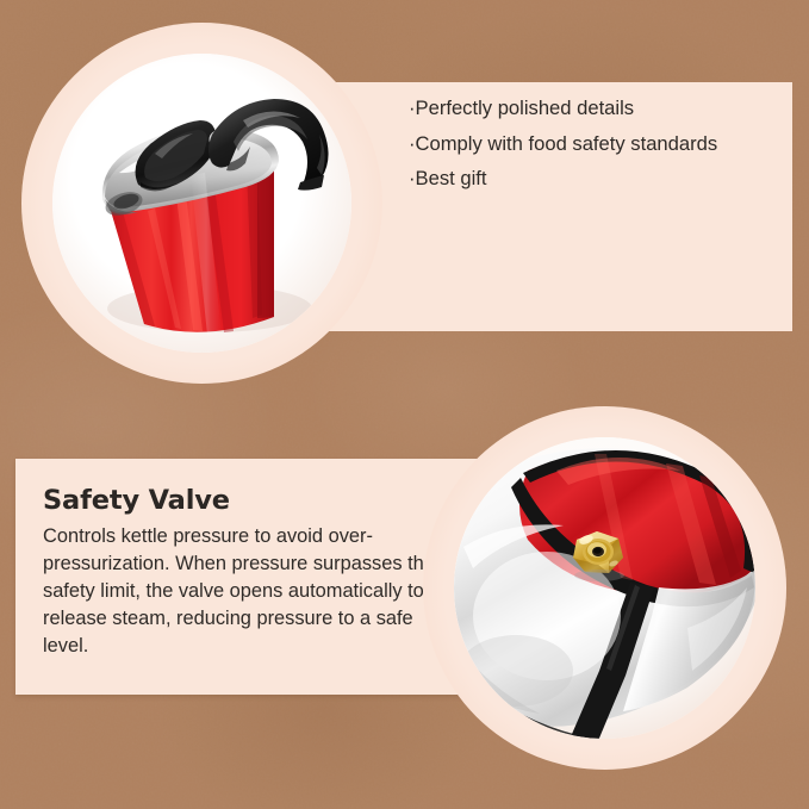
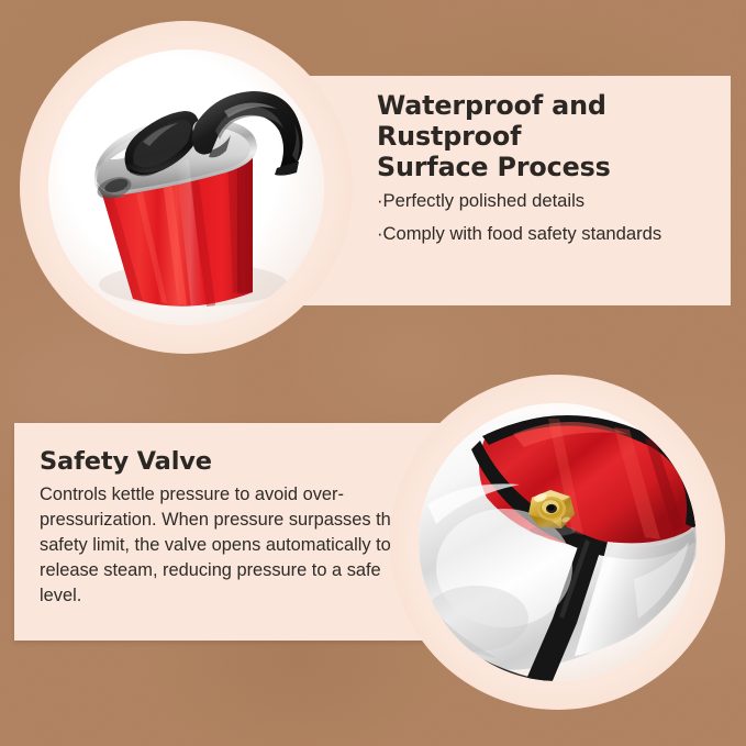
+ Waterproof and Rustproof
+ Surface Process
  ·Perfectly polished details
  ·Comply with food safety standards
- ·Best gift
  Safety Valve
  Controls kettle pressure to avoid over-pressurization. When pressure surpasses th safety limit, the valve opens automatically to release steam, reducing pressure to a safe level.
